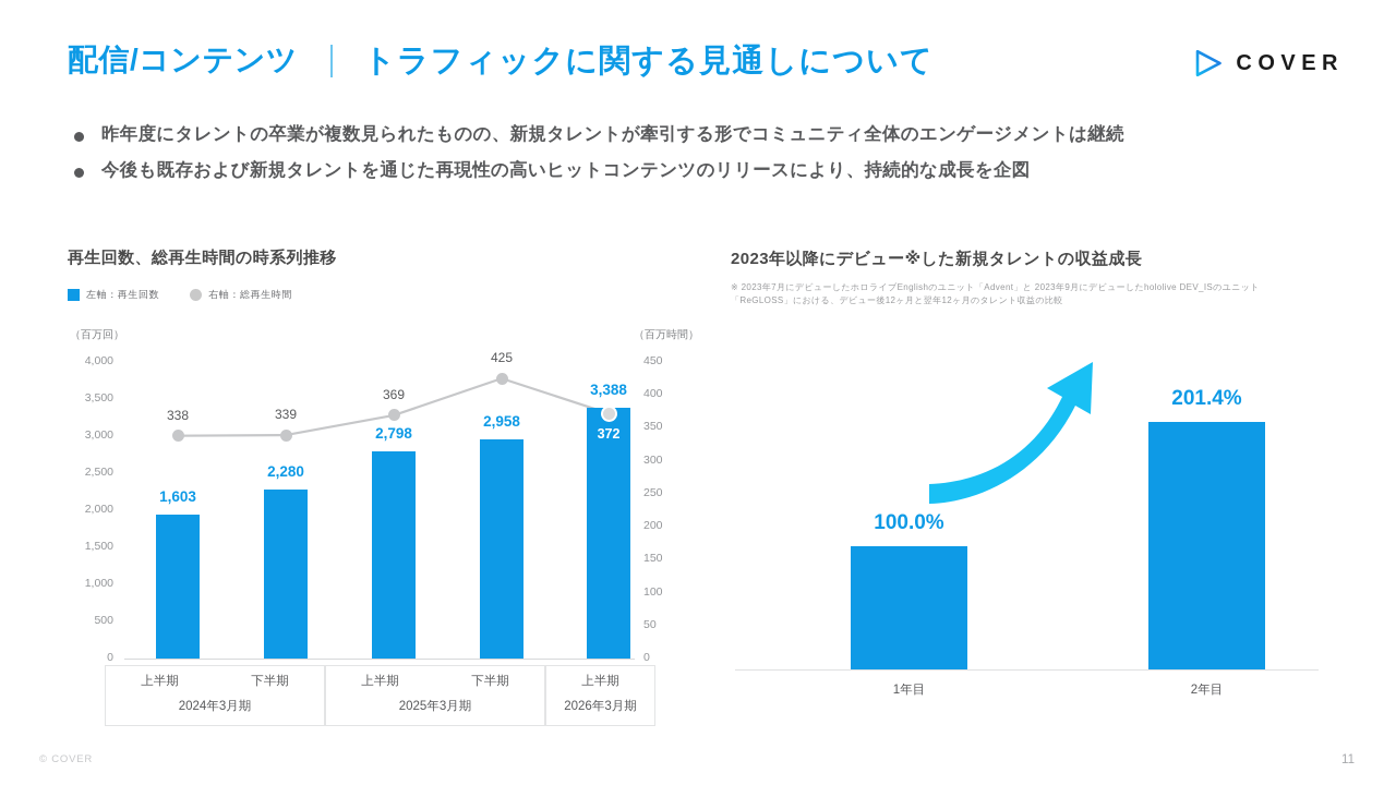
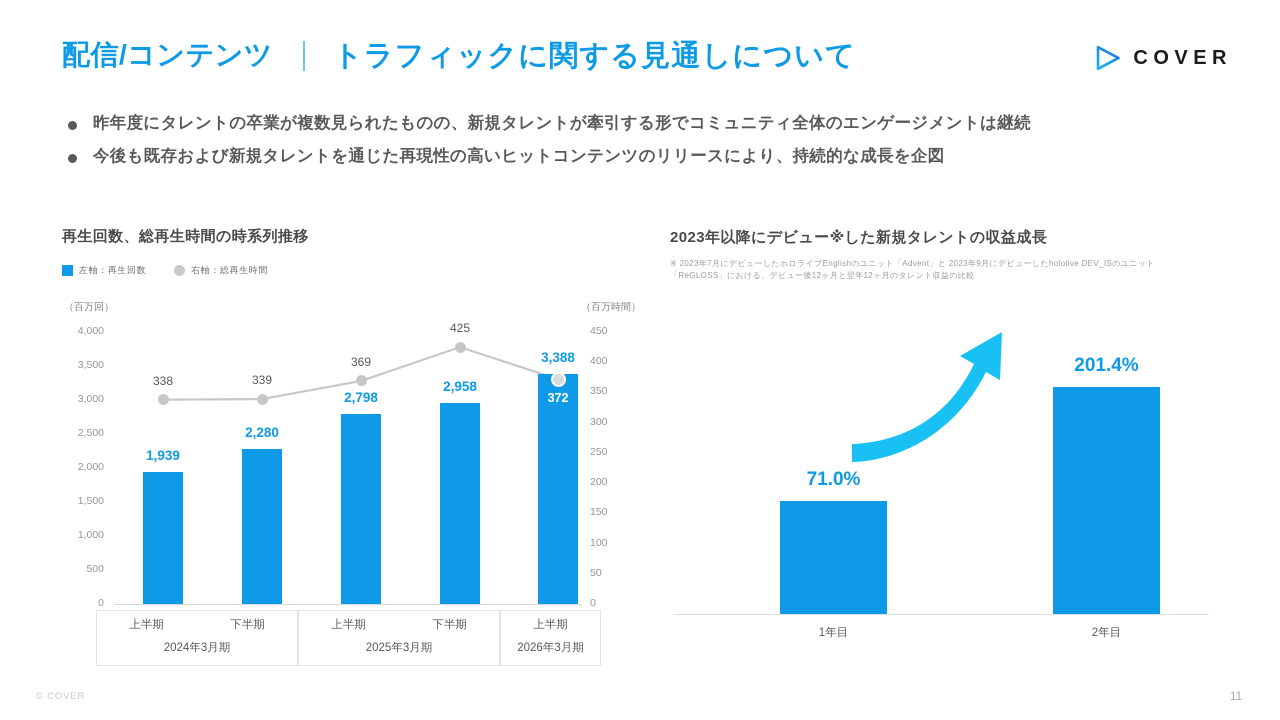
  配信/コンテンツ
  トラフィックに関する見通しについて
  COVER
  昨年度にタレントの卒業が複数見られたものの、新規タレントが牽引する形でコミュニティ全体のエンゲージメントは継続
  今後も既存および新規タレントを通じた再現性の高いヒットコンテンツのリリースにより、持続的な成長を企図
  再生回数、総再生時間の時系列推移
  左軸：再生回数
  右軸：総再生時間
  （百万回）
  （百万時間）
  4,000
  3,500
  3,000
  2,500
  2,000
  1,500
  1,000
  500
  0
  450
  400
  350
  300
  250
  200
  150
  100
  50
  0
- 1,603
+ 1,939
  2,280
  2,798
  2,958
  3,388
  338
  339
  369
  425
  372
  上半期
  下半期
  2024年3月期
  上半期
  下半期
  2025年3月期
  上半期
  2026年3月期
  2023年以降にデビュー※した新規タレントの収益成長
  ※ 2023年7月にデビューしたホロライブEnglishのユニット「Advent」と 2023年9月にデビューしたhololive DEV_ISのユニット「ReGLOSS」における、デビュー後12ヶ月と翌年12ヶ月のタレント収益の比較
- 100.0%
+ 71.0%
  1年目
  201.4%
  2年目
  © COVER
  11
